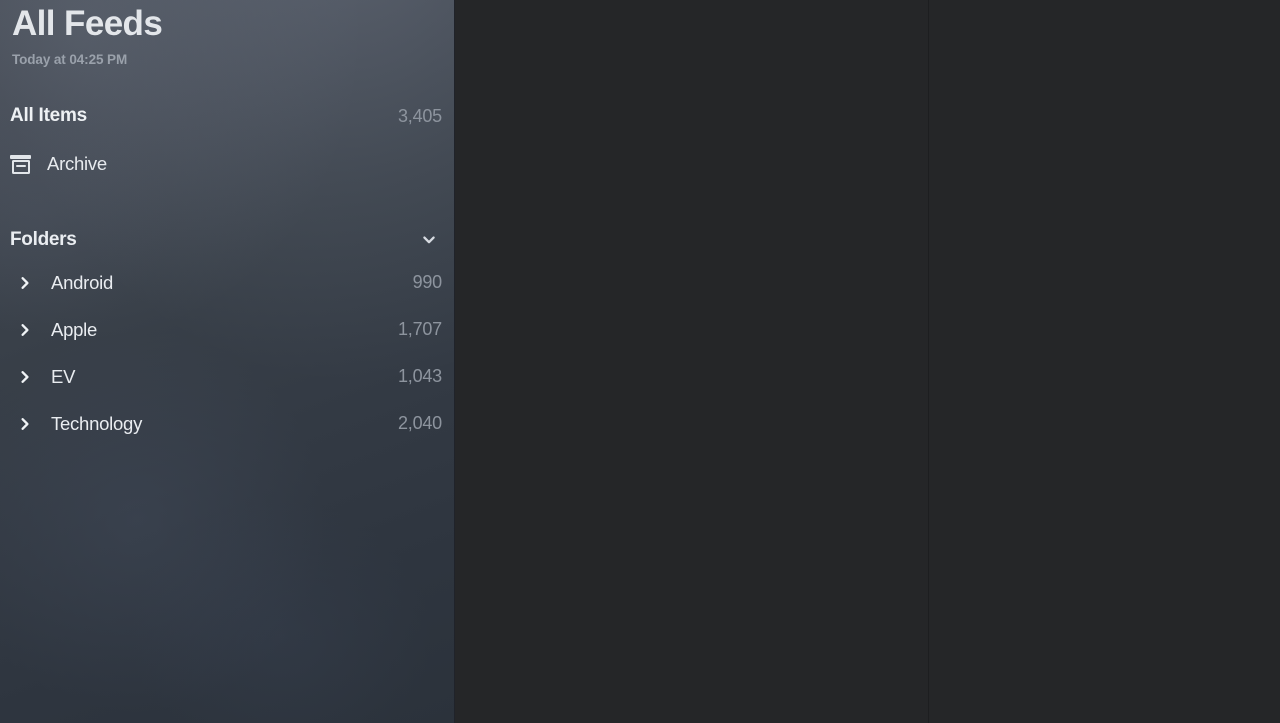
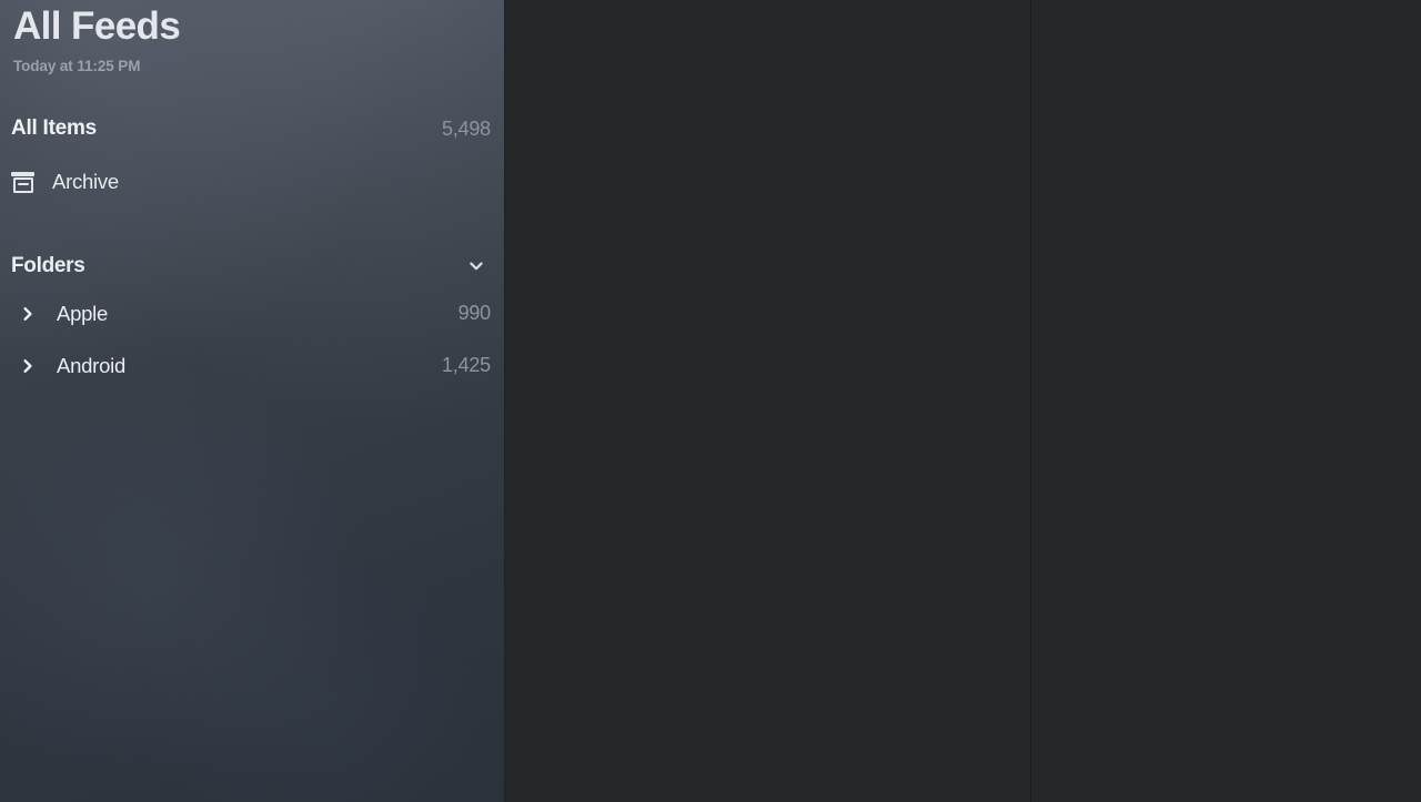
  All Feeds
- Today at 04:25 PM
+ Today at 11:25 PM
  All Items
- 3,405
+ 5,498
  Archive
  Folders
- Android
+ Apple
  990
- Apple
+ Android
- 1,707
+ 1,425
- EV
- 1,043
- Technology
- 2,040
